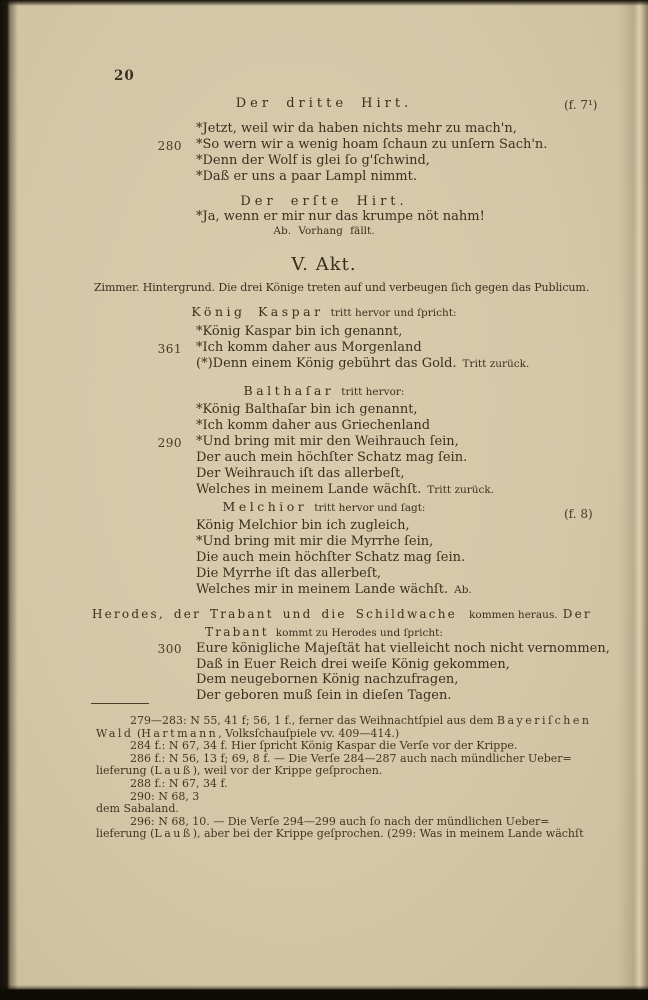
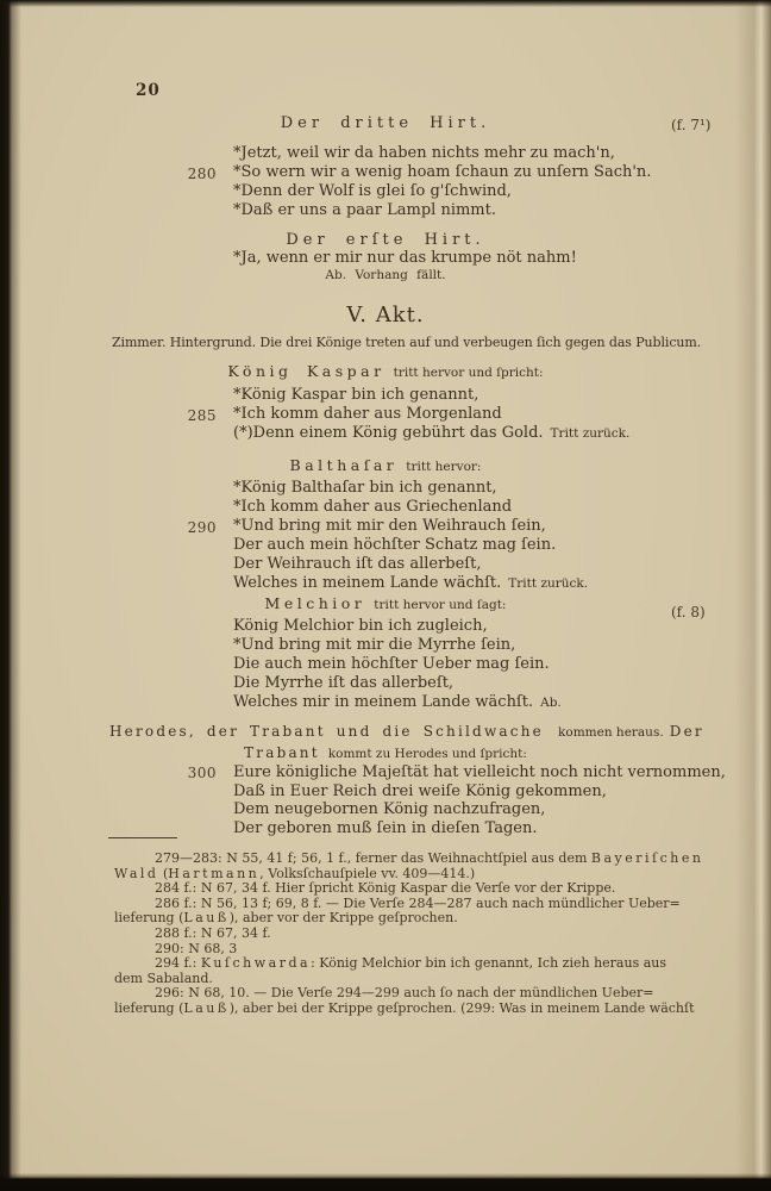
  20
  (f. 7¹)
  (f. 8)
  Der dritte Hirt.
  *Jetzt, weil wir da haben nichts mehr zu mach'n,
  280
  *So wern wir a wenig hoam ſchaun zu unſern Sach'n.
  *Denn der Wolf is glei ſo g'ſchwind,
  *Daß er uns a paar Lampl nimmt.
  Der erſte Hirt.
  *Ja, wenn er mir nur das krumpe nöt nahm!
  Ab. Vorhang fällt.
  V. Akt.
  Zimmer. Hintergrund. Die drei Könige treten auf und verbeugen ſich gegen das Publicum.
  König Kaspar tritt hervor und ſpricht:
  *König Kaspar bin ich genannt,
- 361
+ 285
  *Ich komm daher aus Morgenland
  (*)Denn einem König gebührt das Gold. Tritt zurück.
  Balthaſar tritt hervor:
  *König Balthaſar bin ich genannt,
  *Ich komm daher aus Griechenland
  290
  *Und bring mit mir den Weihrauch ſein,
  Der auch mein höchſter Schatz mag ſein.
  Der Weihrauch iſt das allerbeſt,
  Welches in meinem Lande wächſt. Tritt zurück.
  Melchior tritt hervor und ſagt:
  König Melchior bin ich zugleich,
  *Und bring mit mir die Myrrhe ſein,
- Die auch mein höchſter Schatz mag ſein.
+ Die auch mein höchſter Ueber mag ſein.
  Die Myrrhe iſt das allerbeſt,
  Welches mir in meinem Lande wächſt. Ab.
  Herodes, der Trabant und die Schildwache kommen heraus. Der
  Trabant kommt zu Herodes und ſpricht:
  300
  Eure königliche Majeſtät hat vielleicht noch nicht vernommen,
  Daß in Euer Reich drei weiſe König gekommen,
  Dem neugebornen König nachzufragen,
  Der geboren muß ſein in dieſen Tagen.
  279—283: N 55, 41 f; 56, 1 f., ferner das Weihnachtſpiel aus dem Bayeriſchen
  Wald (Hartmann, Volksſchauſpiele vv. 409—414.)
  284 f.: N 67, 34 f. Hier ſpricht König Kaspar die Verſe vor der Krippe.
  286 f.: N 56, 13 f; 69, 8 f. — Die Verſe 284—287 auch nach mündlicher Ueber=
- lieferung (Lauß), weil vor der Krippe geſprochen.
+ lieferung (Lauß), aber vor der Krippe geſprochen.
  288 f.: N 67, 34 f.
  290: N 68, 3
+ 294 f.: Kuſchwarda: König Melchior bin ich genannt, Ich zieh heraus aus
  dem Sabaland.
  296: N 68, 10. — Die Verſe 294—299 auch ſo nach der mündlichen Ueber=
  lieferung (Lauß), aber bei der Krippe geſprochen. (299: Was in meinem Lande wächſt
